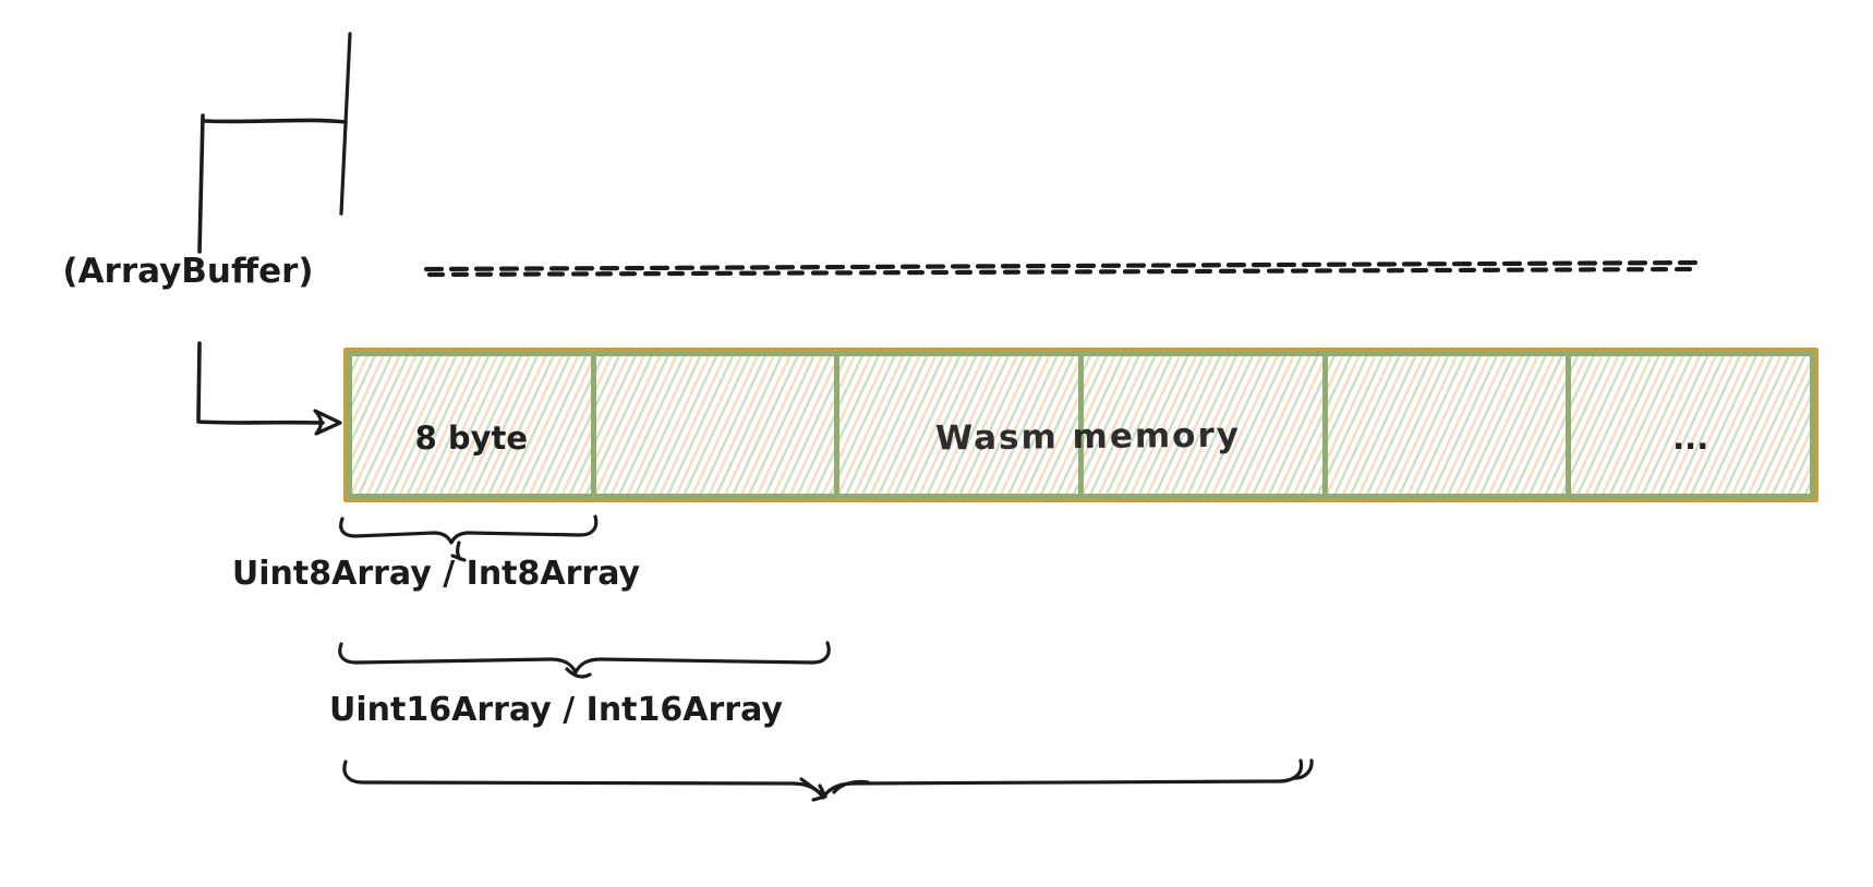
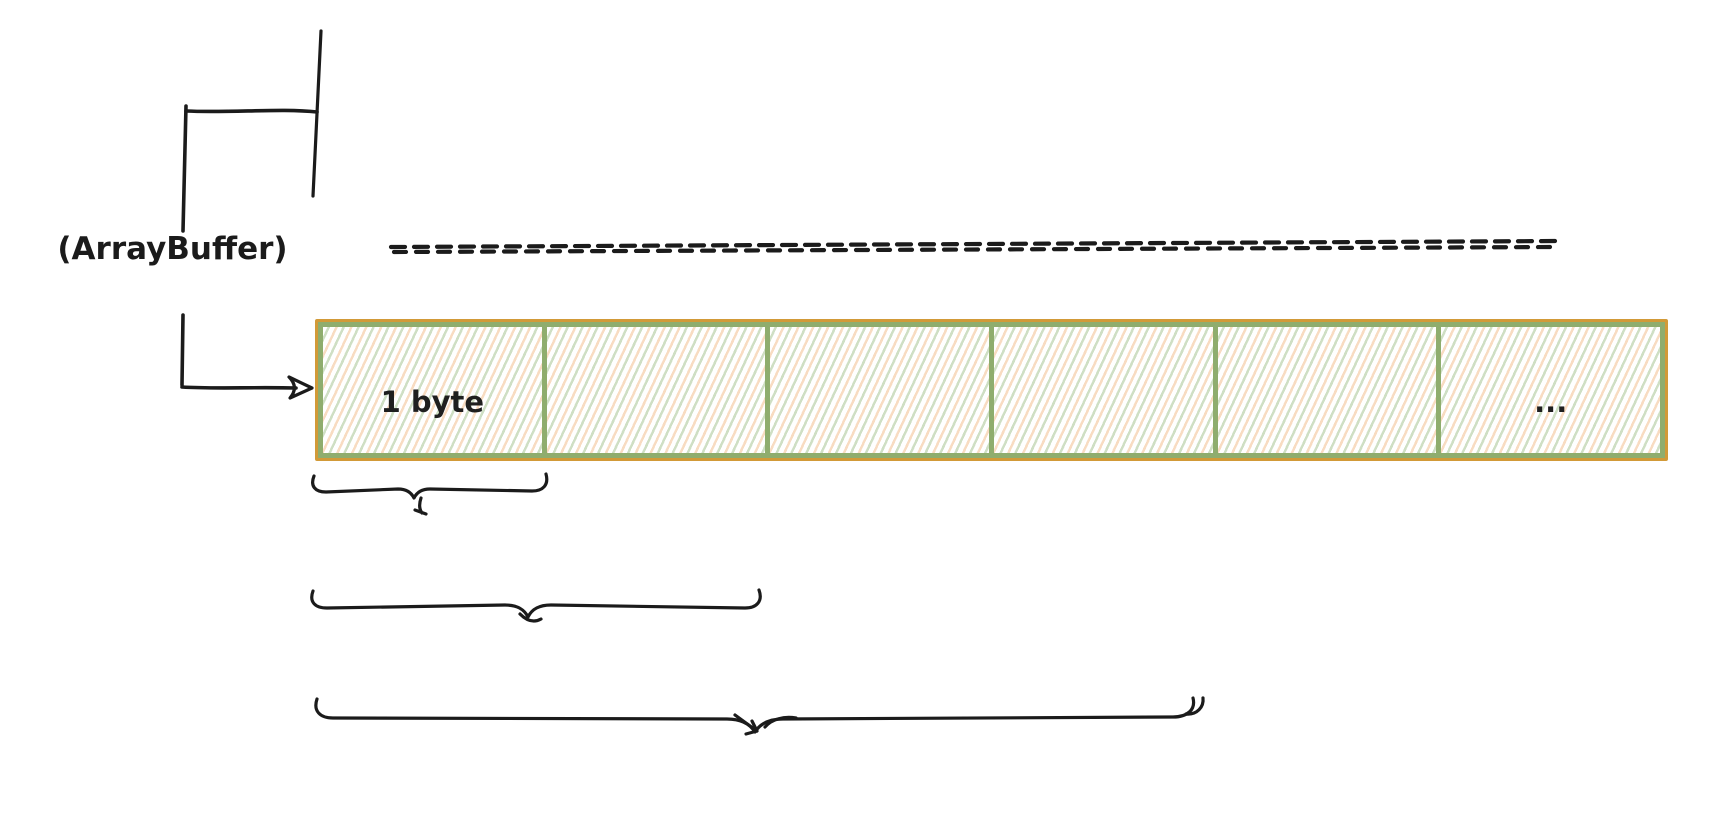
  (ArrayBuffer)
- 8 byte
+ 1 byte
  ...
- Wasm memory
- Uint8Array / Int8Array
- Uint16Array / Int16Array
